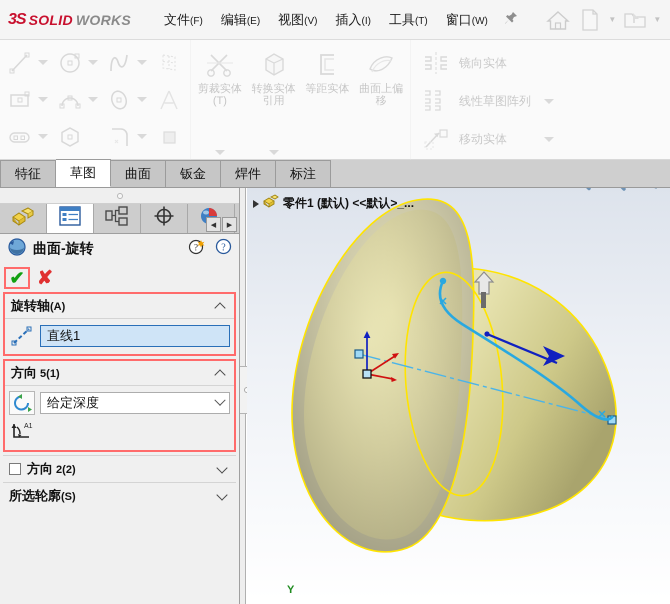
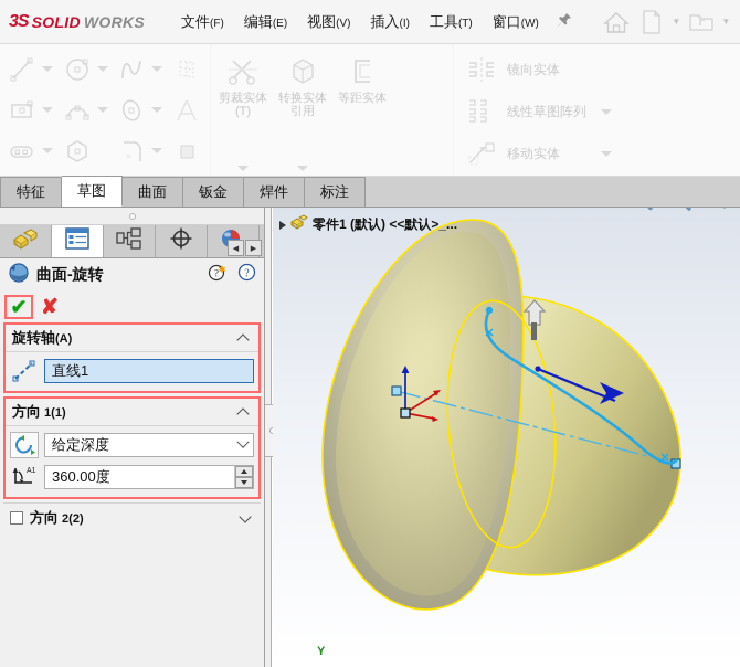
  3S
  SOLID
  WORKS
  文件(F)
  编辑(E)
  视图(V)
  插入(I)
  工具(T)
  窗口(W)
  ▼
  ▼
  剪裁实体(T)
  转换实体引用
  等距实体
- 曲面上偏移
  镜向实体
  线性草图阵列
  移动实体
  特征
  草图
  曲面
  钣金
  焊件
  标注
  曲面-旋转
  ?
  ?
  ✔
  ✘
  旋转轴(A)
  直线1
- 方向 5(1)
+ 方向 1(1)
  给定深度
+ 360.00度
  方向 2(2)
- 所选轮廓(S)
  零件1 (默认) <<默认>_...
  Y
